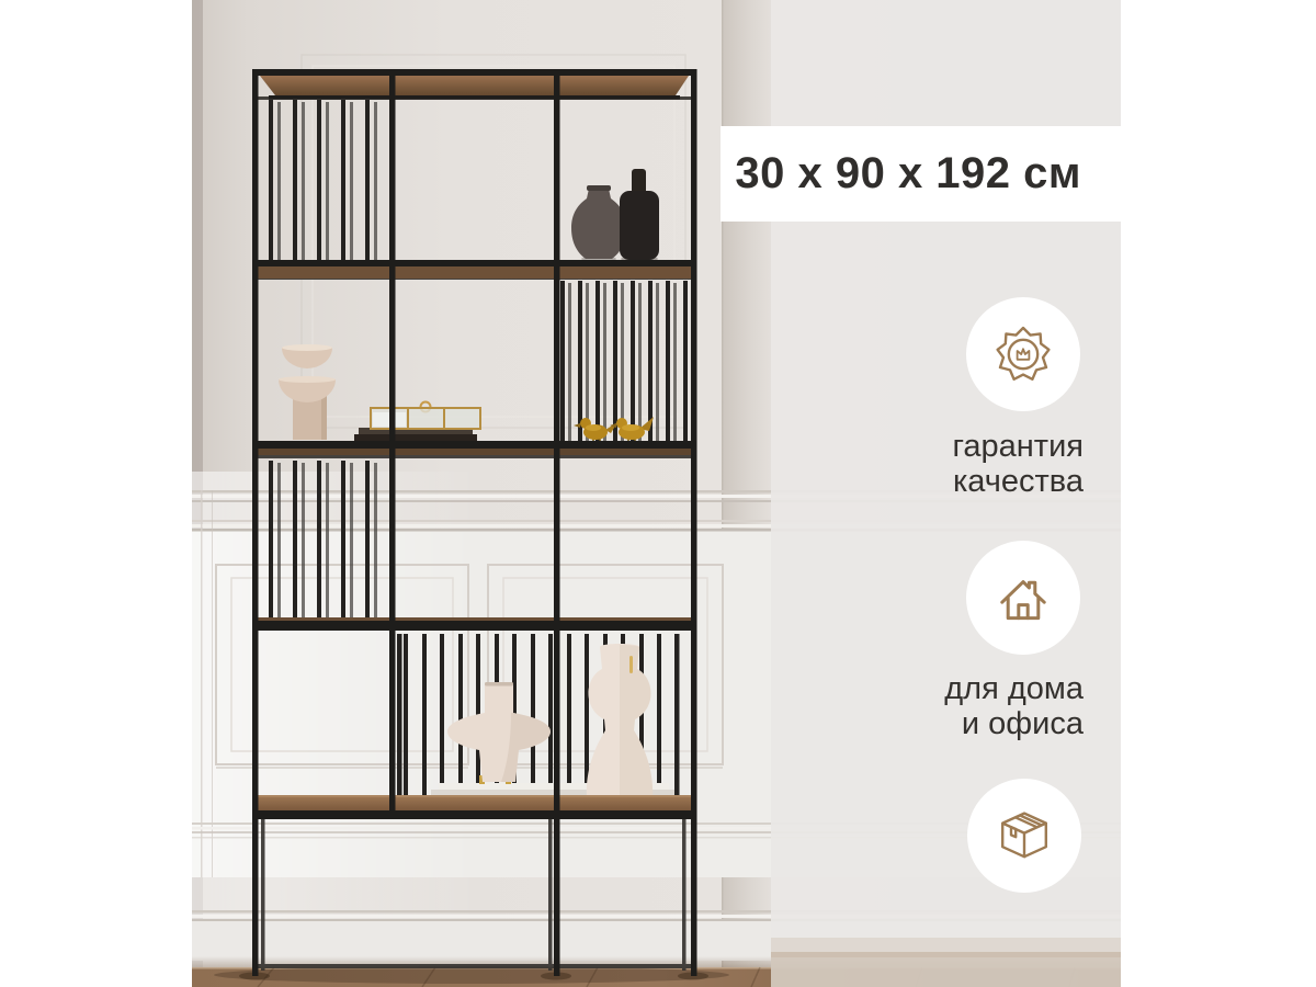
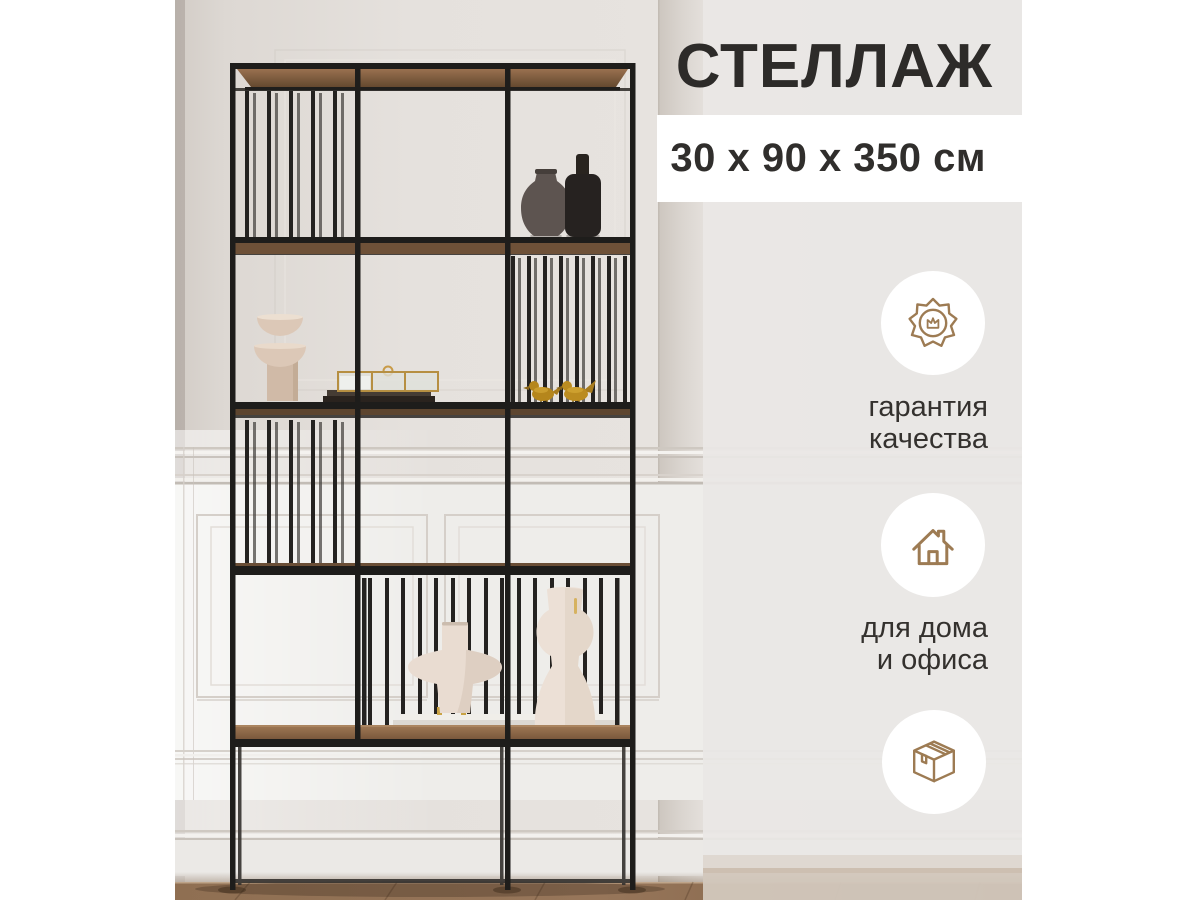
+ СТЕЛЛАЖ
- 30 х 90 х 192 см
+ 30 х 90 х 350 см
  гарантия
  качества
  для дома
  и офиса
